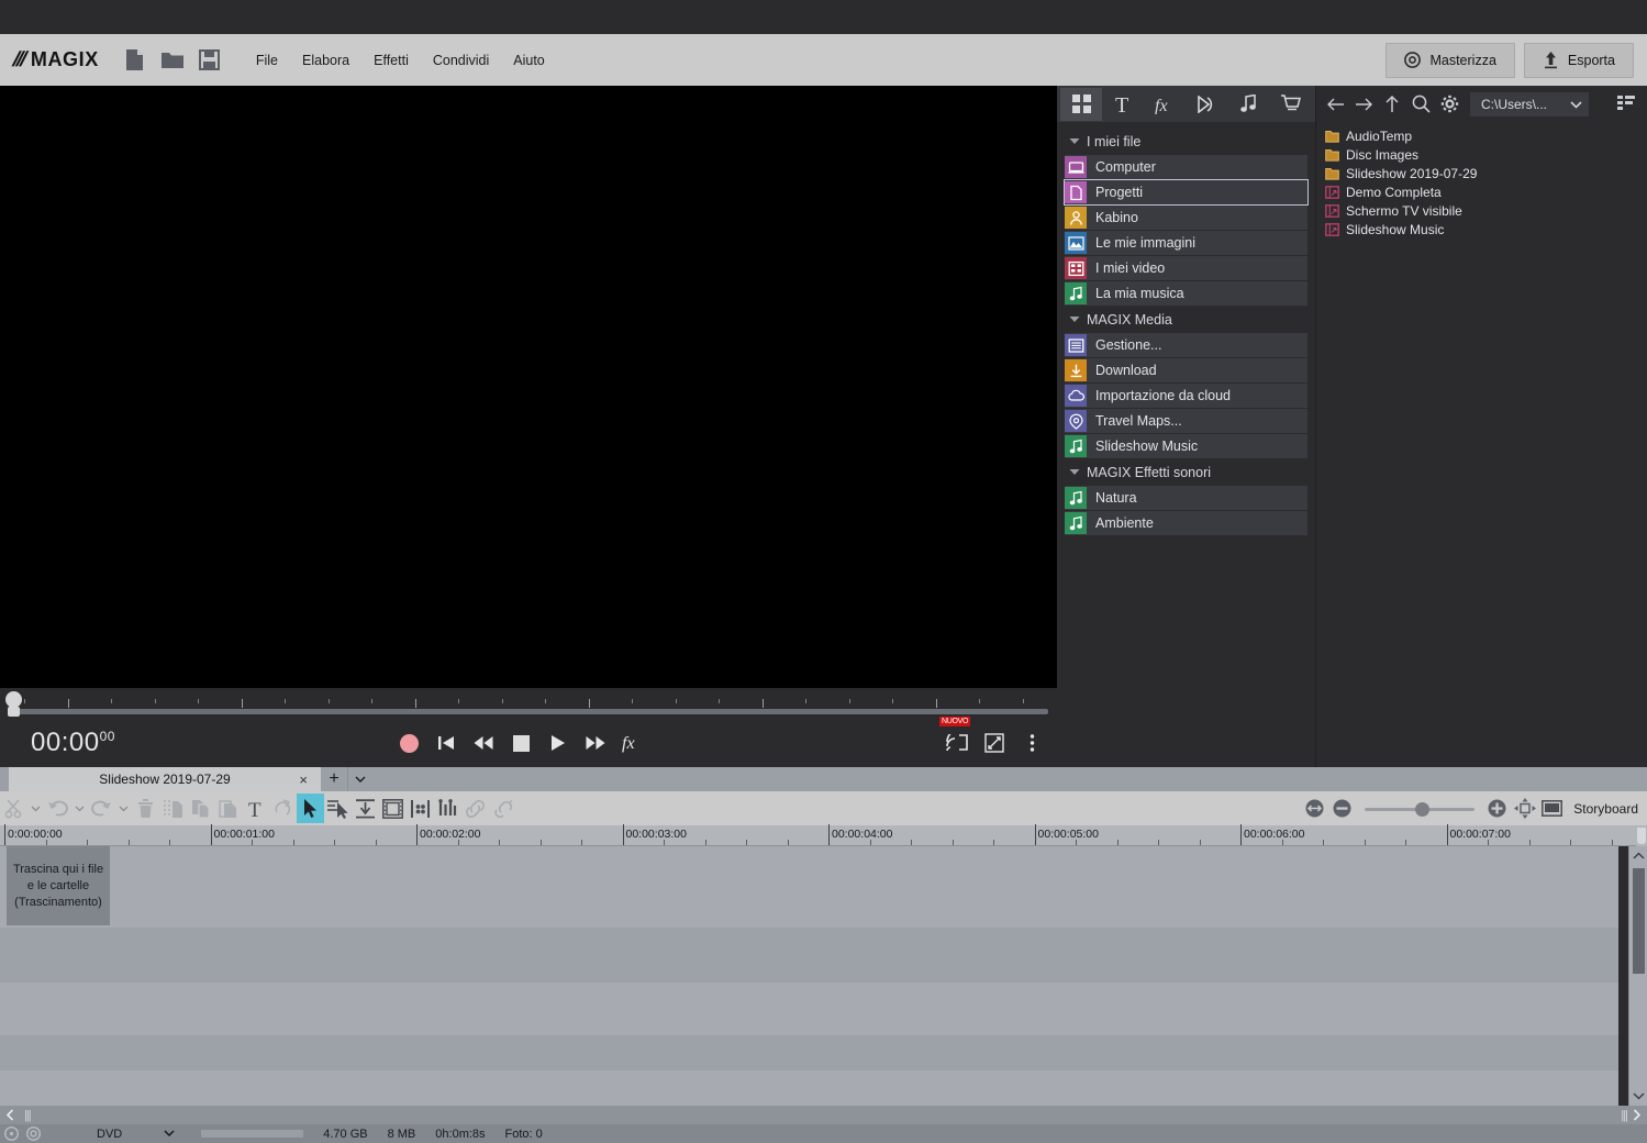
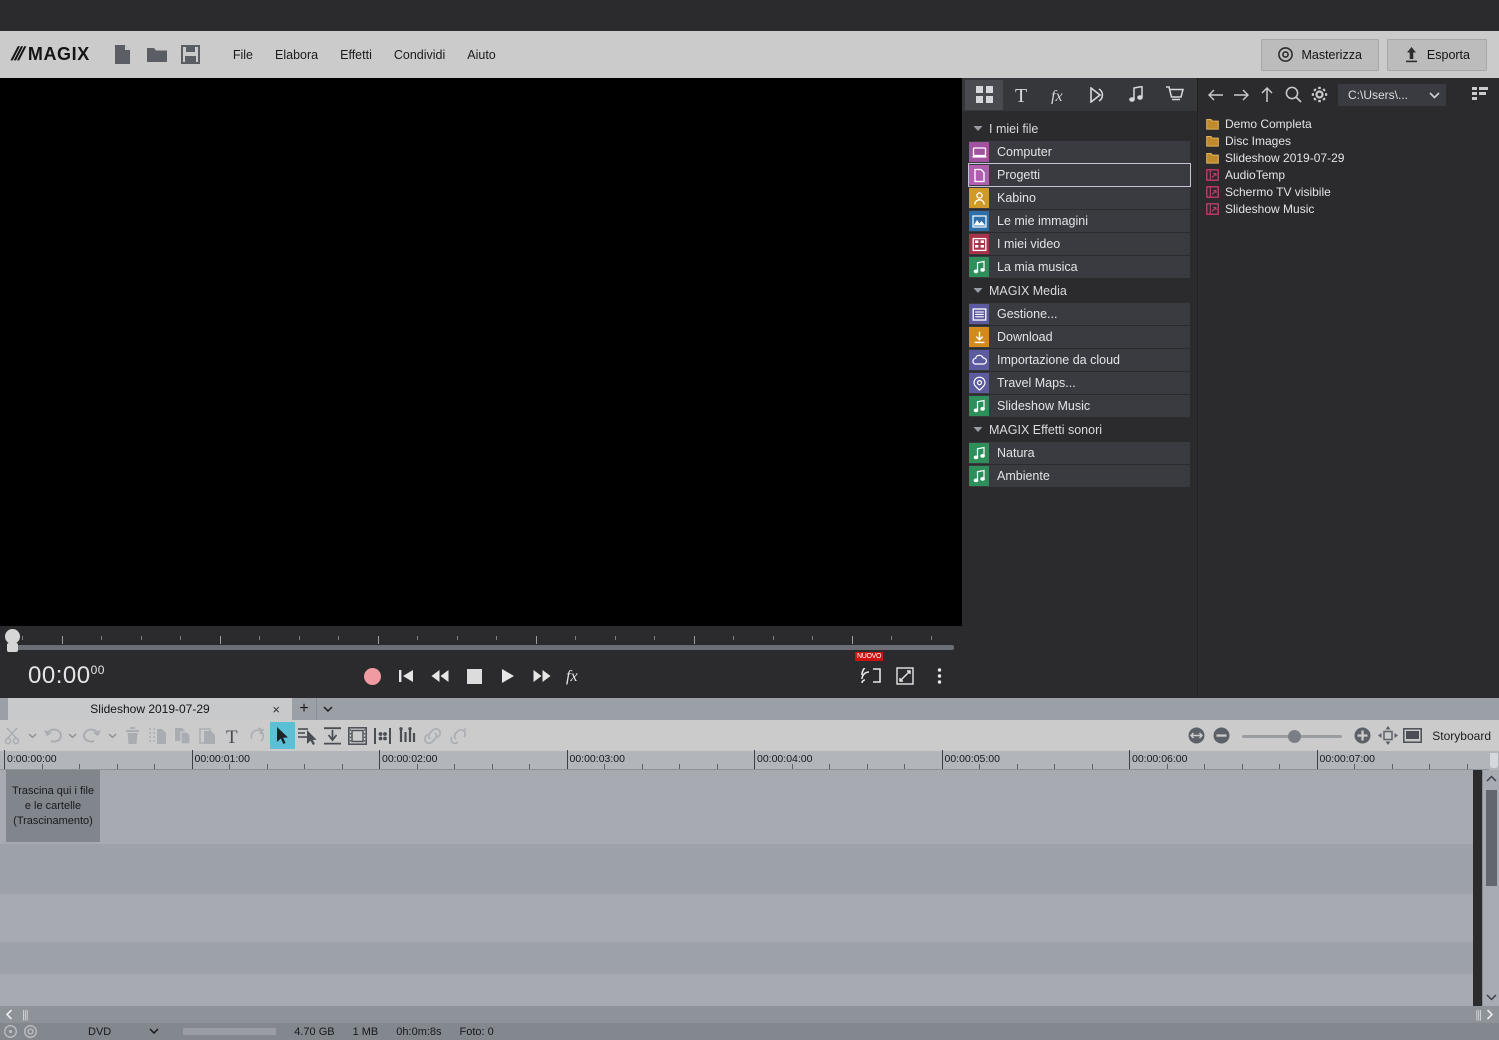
  MAGIX
  File
  Elabora
  Effetti
  Condividi
  Aiuto
  Masterizza
  Esporta
  00:0000
  fx
  T
  fx
  I miei file
  Computer
  Progetti
  Kabino
  Le mie immagini
  I miei video
  La mia musica
  MAGIX Media
  Gestione...
  Download
  Importazione da cloud
  Travel Maps...
  Slideshow Music
  MAGIX Effetti sonori
  Natura
  Ambiente
  C:\Users\...
- AudioTemp
+ Demo Completa
  Disc Images
  Slideshow 2019-07-29
- Demo Completa
+ AudioTemp
  Schermo TV visibile
  Slideshow Music
  Slideshow 2019-07-29
  ×
  +
  T
  Storyboard
  0:00:00:00
  00:00:01:00
  00:00:02:00
  00:00:03:00
  00:00:04:00
  00:00:05:00
  00:00:06:00
  00:00:07:00
  Trascina qui i file e le cartelle (Trascinamento)
  |||
  |||
  DVD
  4.70 GB
- 8 MB
+ 1 MB
  0h:0m:8s
  Foto: 0
